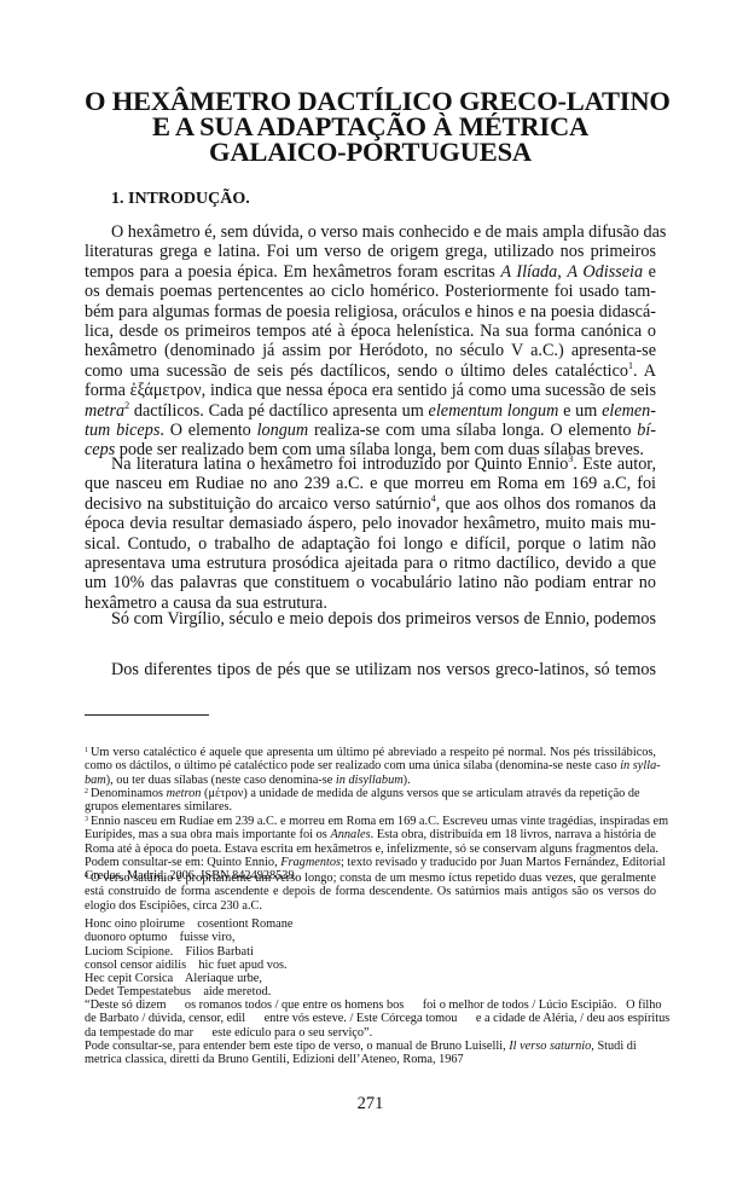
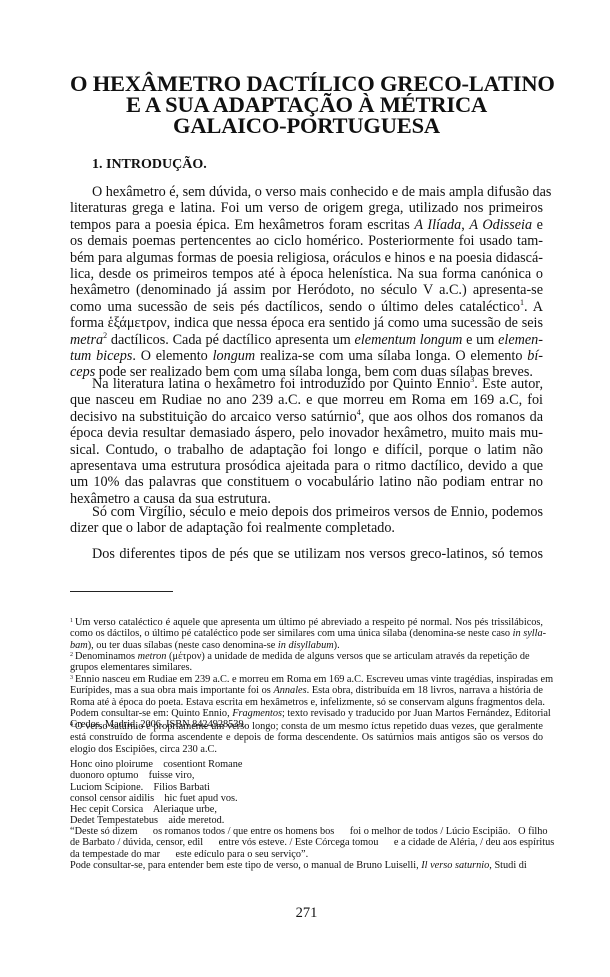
  O HEXÂMETRO DACTÍLICO GRECO-LATINO
  E A SUA ADAPTAÇÃO À MÉTRICA
  GALAICO-PORTUGUESA
  1. INTRODUÇÃO.
  O hexâmetro é, sem dúvida, o verso mais conhecido e de mais ampla difusão das
  literaturas grega e latina. Foi um verso de origem grega, utilizado nos primeiros
  tempos para a poesia épica. Em hexâmetros foram escritas A Ilíada, A Odisseia e
  os demais poemas pertencentes ao ciclo homérico. Posteriormente foi usado tam-
  bém para algumas formas de poesia religiosa, oráculos e hinos e na poesia didascá-
  lica, desde os primeiros tempos até à época helenística. Na sua forma canónica o
  hexâmetro (denominado já assim por Heródoto, no século V a.C.) apresenta-se
  como uma sucessão de seis pés dactílicos, sendo o último deles cataléctico1. A
  forma ἑξάμετρον, indica que nessa época era sentido já como uma sucessão de seis
  metra2 dactílicos. Cada pé dactílico apresenta um elementum longum e um elemen-
  tum biceps. O elemento longum realiza-se com uma sílaba longa. O elemento bí-
  ceps pode ser realizado bem com uma sílaba longa, bem com duas sílabas breves.
  Na literatura latina o hexâmetro foi introduzido por Quinto Ennio3. Este autor,
  que nasceu em Rudiae no ano 239 a.C. e que morreu em Roma em 169 a.C, foi
  decisivo na substituição do arcaico verso satúrnio4, que aos olhos dos romanos da
  época devia resultar demasiado áspero, pelo inovador hexâmetro, muito mais mu-
  sical. Contudo, o trabalho de adaptação foi longo e difícil, porque o latim não
  apresentava uma estrutura prosódica ajeitada para o ritmo dactílico, devido a que
  um 10% das palavras que constituem o vocabulário latino não podiam entrar no
  hexâmetro a causa da sua estrutura.
  Só com Virgílio, século e meio depois dos primeiros versos de Ennio, podemos
+ dizer que o labor de adaptação foi realmente completado.
  Dos diferentes tipos de pés que se utilizam nos versos greco-latinos, só temos
  Um verso cataléctico é aquele que apresenta um último pé abreviado a respeito pé normal. Nos pés trissilábicos,
- como os dáctilos, o último pé cataléctico pode ser realizado com uma única sílaba (denomina-se neste caso in sylla-
+ como os dáctilos, o último pé cataléctico pode ser similares com uma única sílaba (denomina-se neste caso in sylla-
  bam), ou ter duas sílabas (neste caso denomina-se in disyllabum).
  Denominamos metron (μέτρον) a unidade de medida de alguns versos que se articulam através da repetição de
  grupos elementares similares.
  Ennio nasceu em Rudiae em 239 a.C. e morreu em Roma em 169 a.C. Escreveu umas vinte tragédias, inspiradas em
  Eurípides, mas a sua obra mais importante foi os Annales. Esta obra, distribuída em 18 livros, narrava a história de
  Roma até à época do poeta. Estava escrita em hexâmetros e, infelizmente, só se conservam alguns fragmentos dela.
  Podem consultar-se em: Quinto Ennio, Fragmentos; texto revisado y traducido por Juan Martos Fernández, Editorial
  Gredos, Madrid, 2006. ISBN 8424928539.
  O verso satúrnio é propriamente um verso longo; consta de um mesmo íctus repetido duas vezes, que geralmente
  está construído de forma ascendente e depois de forma descendente. Os satúrnios mais antigos são os versos do
  elogio dos Escipiões, circa 230 a.C.
  Honc oino ploirume cosentiont Romane
  duonoro optumo fuisse viro,
  Luciom Scipione. Filios Barbati
  consol censor aidilis hic fuet apud vos.
  Hec cepit Corsica Aleriaque urbe,
  Dedet Tempestatebus aide meretod.
  “Deste só dizem os romanos todos / que entre os homens bos foi o melhor de todos / Lúcio Escipião. O filho
  de Barbato / dúvida, censor, edil entre vós esteve. / Este Córcega tomou e a cidade de Aléria, / deu aos espíritus
  da tempestade do mar este edículo para o seu serviço”.
  Pode consultar-se, para entender bem este tipo de verso, o manual de Bruno Luiselli, Il verso saturnio, Studi di
- metrica classica, diretti da Bruno Gentili, Edizioni dell’Ateneo, Roma, 1967
  271
